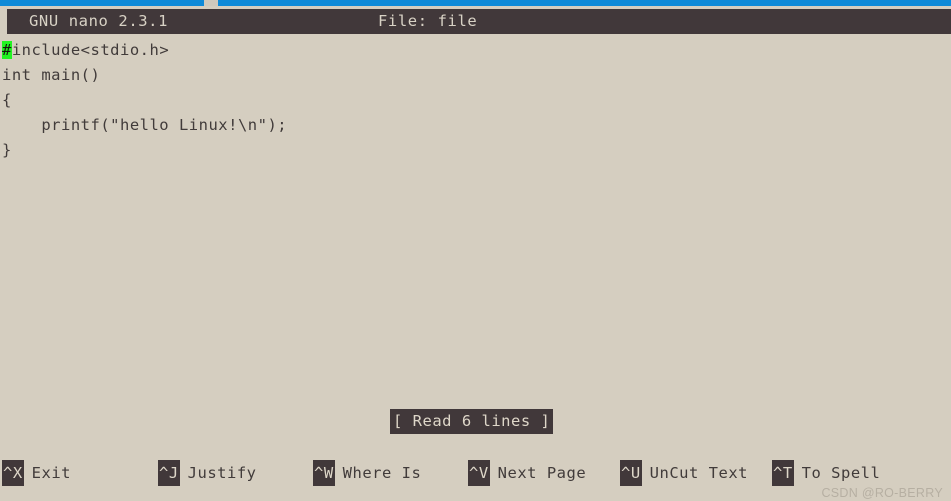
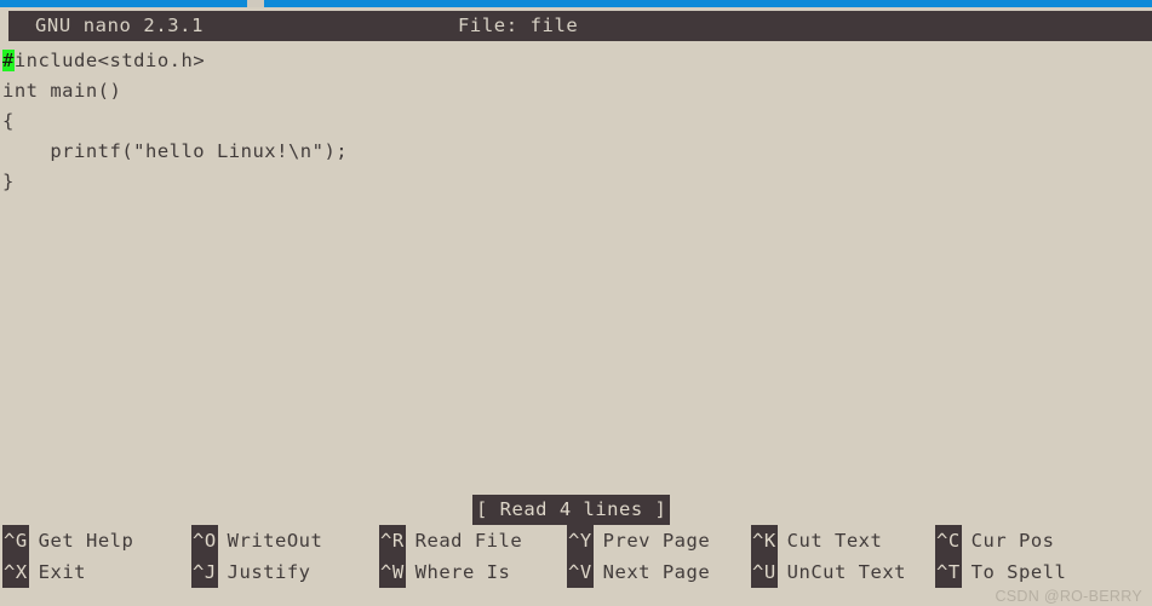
  GNU nano 2.3.1
  File: file
  #include<stdio.h>
  int main()
  {
  printf("hello Linux!\n");
  }
- [ Read 6 lines ]
+ [ Read 4 lines ]
+ ^G Get Help
+ ^O WriteOut
+ ^R Read File
+ ^Y Prev Page
+ ^K Cut Text
+ ^C Cur Pos
  ^X Exit
  ^J Justify
  ^W Where Is
  ^V Next Page
  ^U UnCut Text
  ^T To Spell
  CSDN @RO-BERRY
